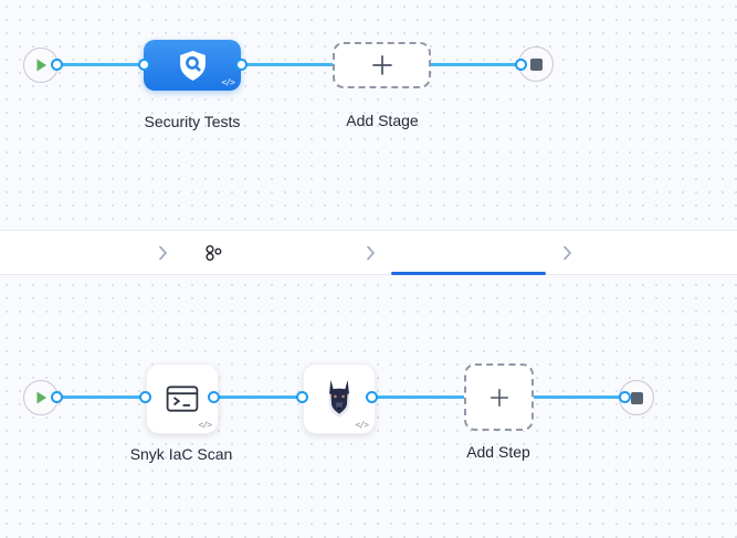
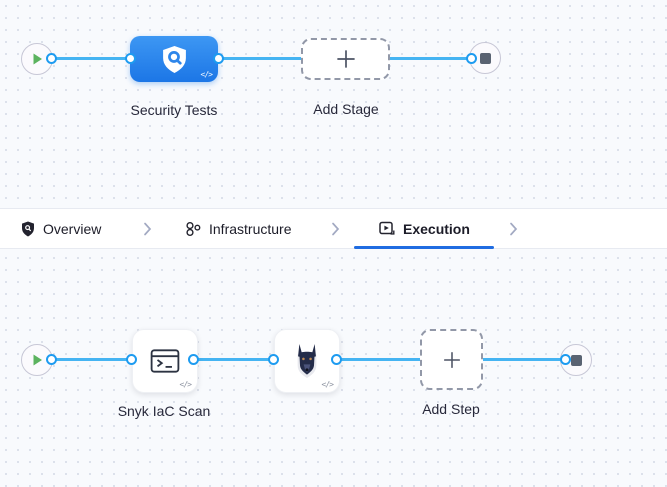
  </>
  Security Tests
  Add Stage
+ Overview
+ Infrastructure
+ Execution
  </>
  </>
  Snyk IaC Scan
  Add Step
